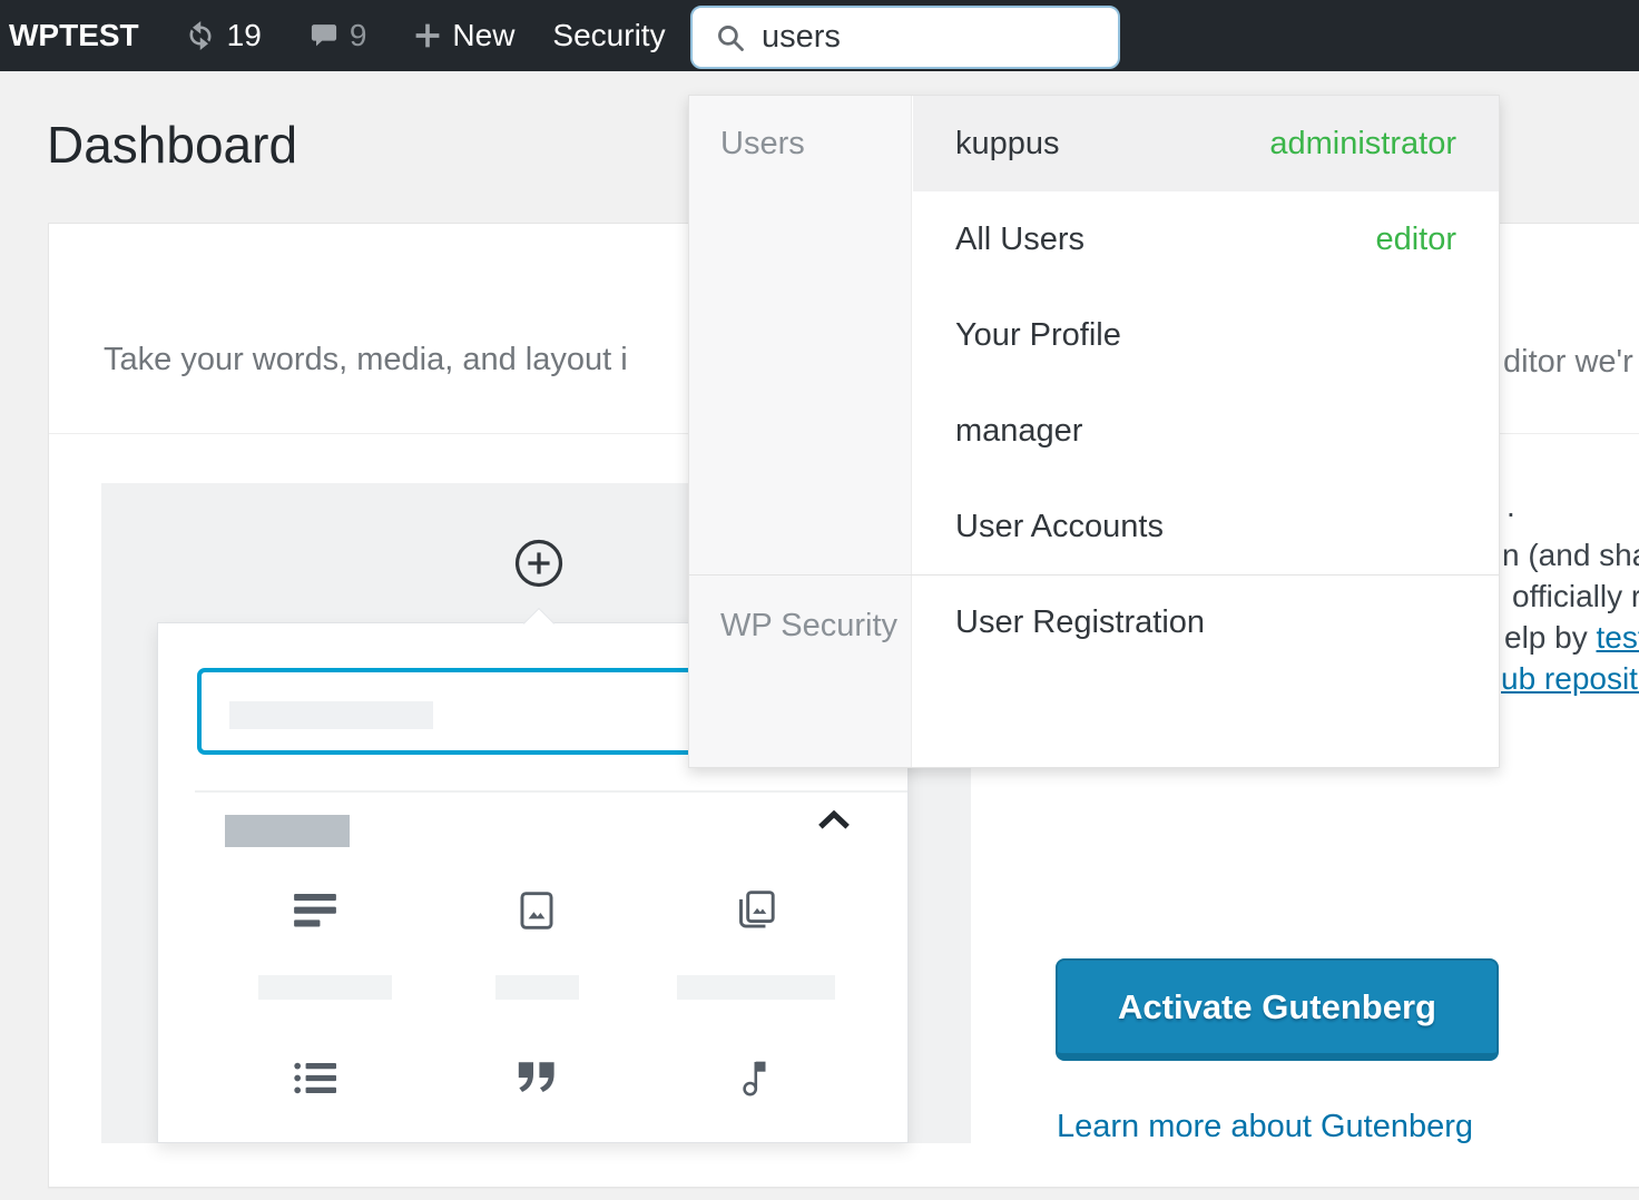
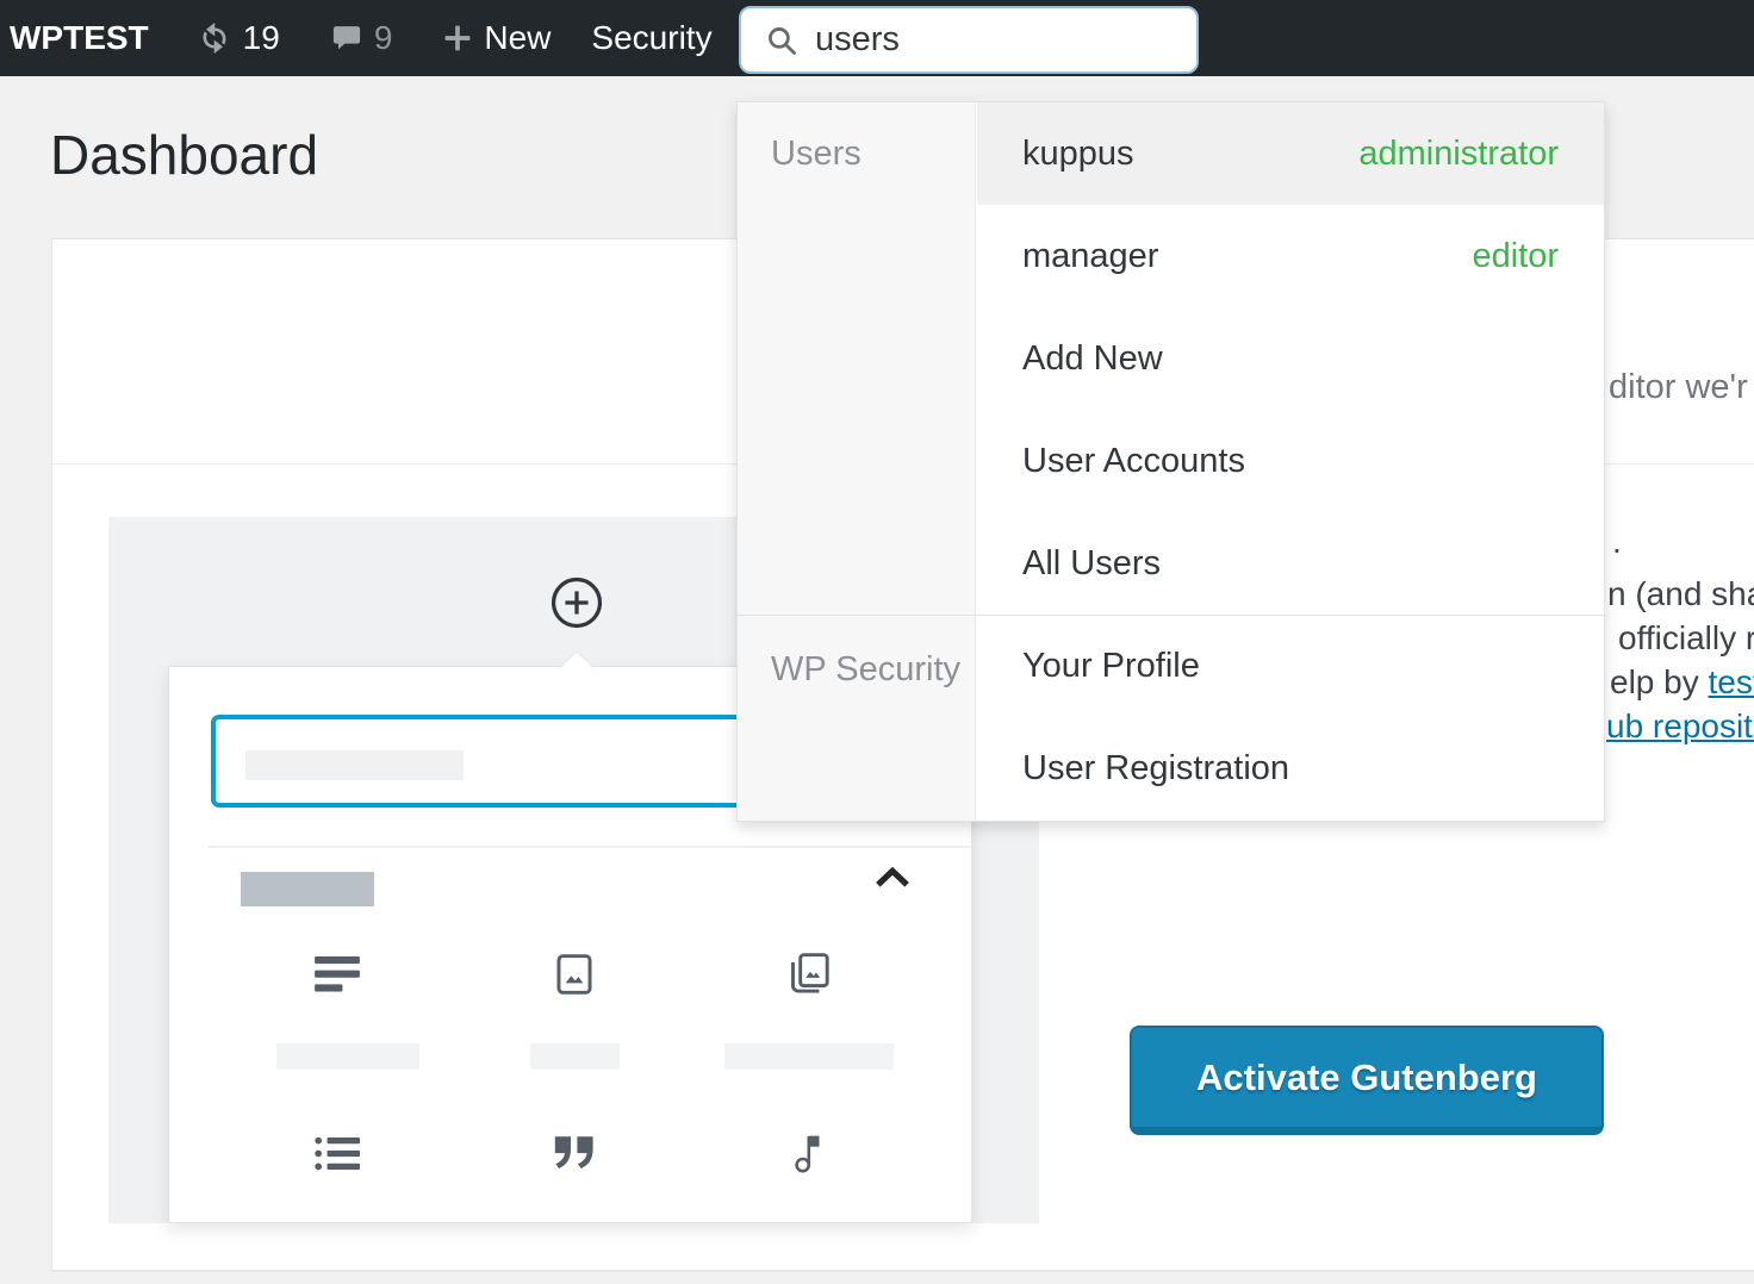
  WPTEST
  19
  9
  New
  Security
  users
  Dashboard
- Take your words, media, and layout i
  ditor we'r
  .
  n (and sh
  officially r
  elp by tes
  ub reposit
  Activate Gutenberg
- Learn more about Gutenberg
  Users
  WP Security
  kuppus
  administrator
- All Users
+ manager
  editor
+ Add New
- Your Profile
+ User Accounts
- manager
+ All Users
- User Accounts
+ Your Profile
  User Registration
